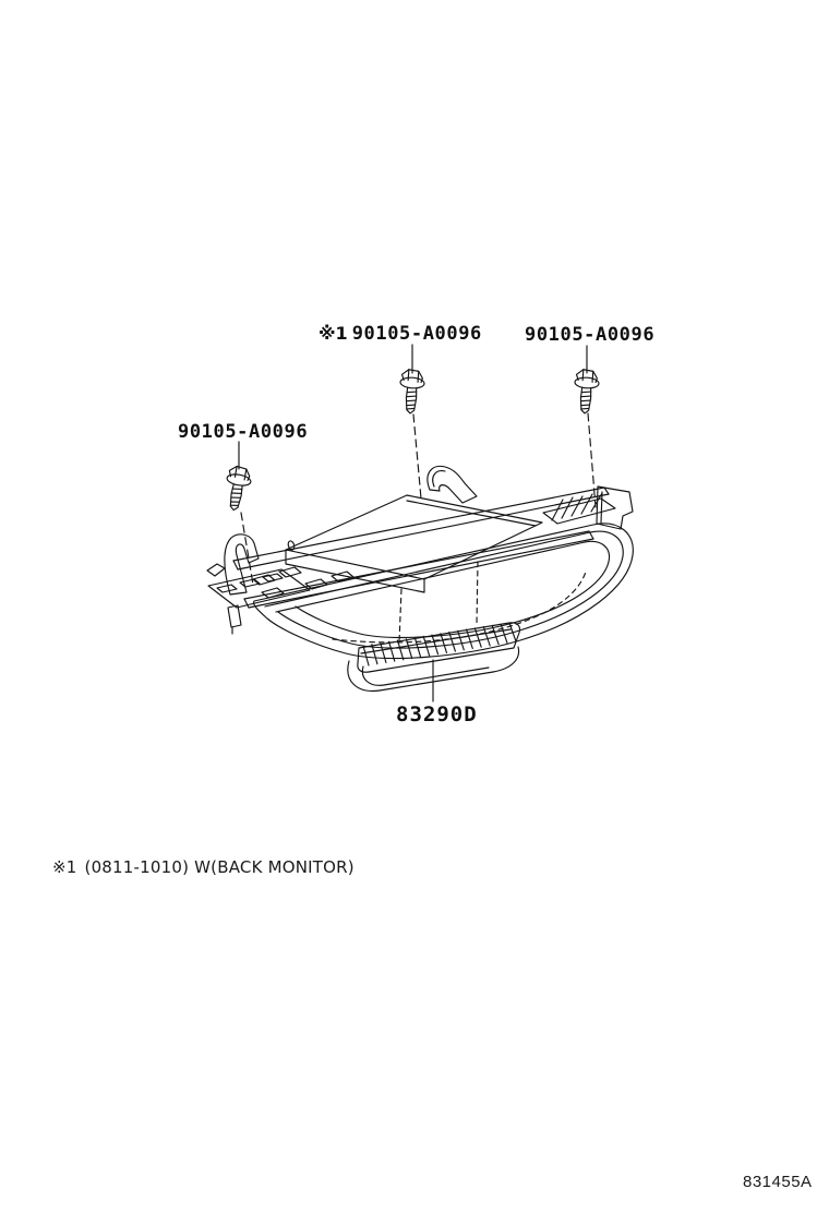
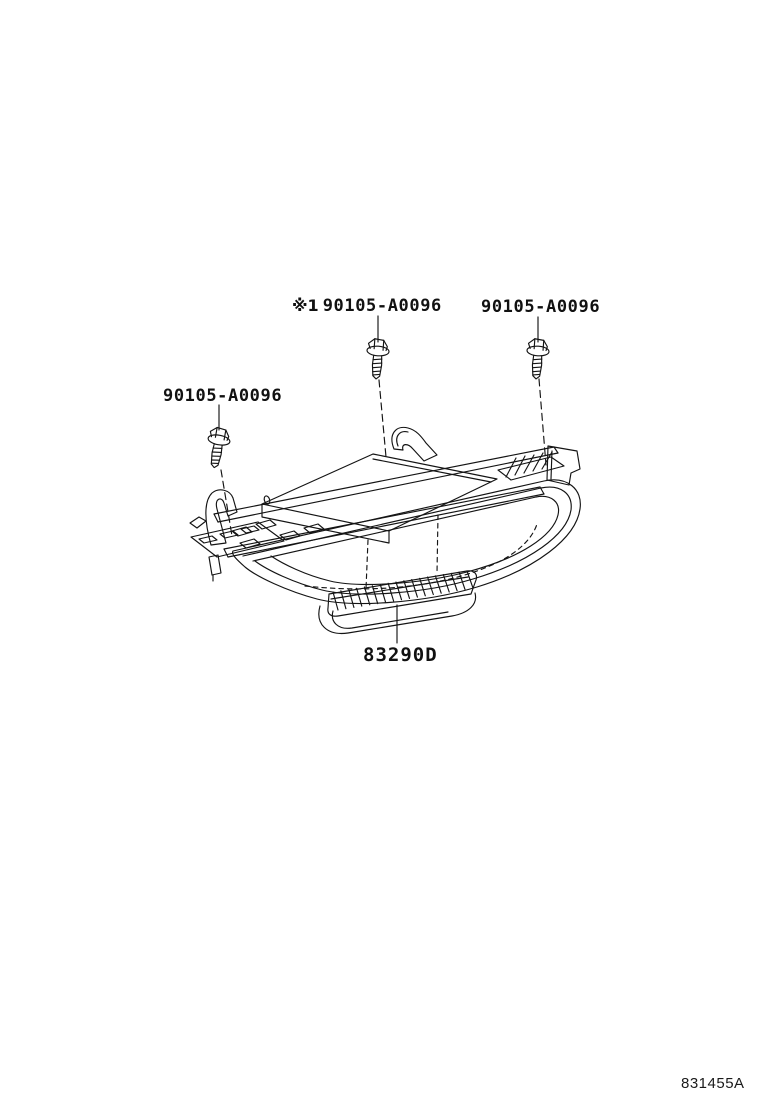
  90105-A0096
  ※1 90105-A0096
  90105-A0096
  83290D
- ※1 (0811-1010) W(BACK MONITOR)
  831455A
